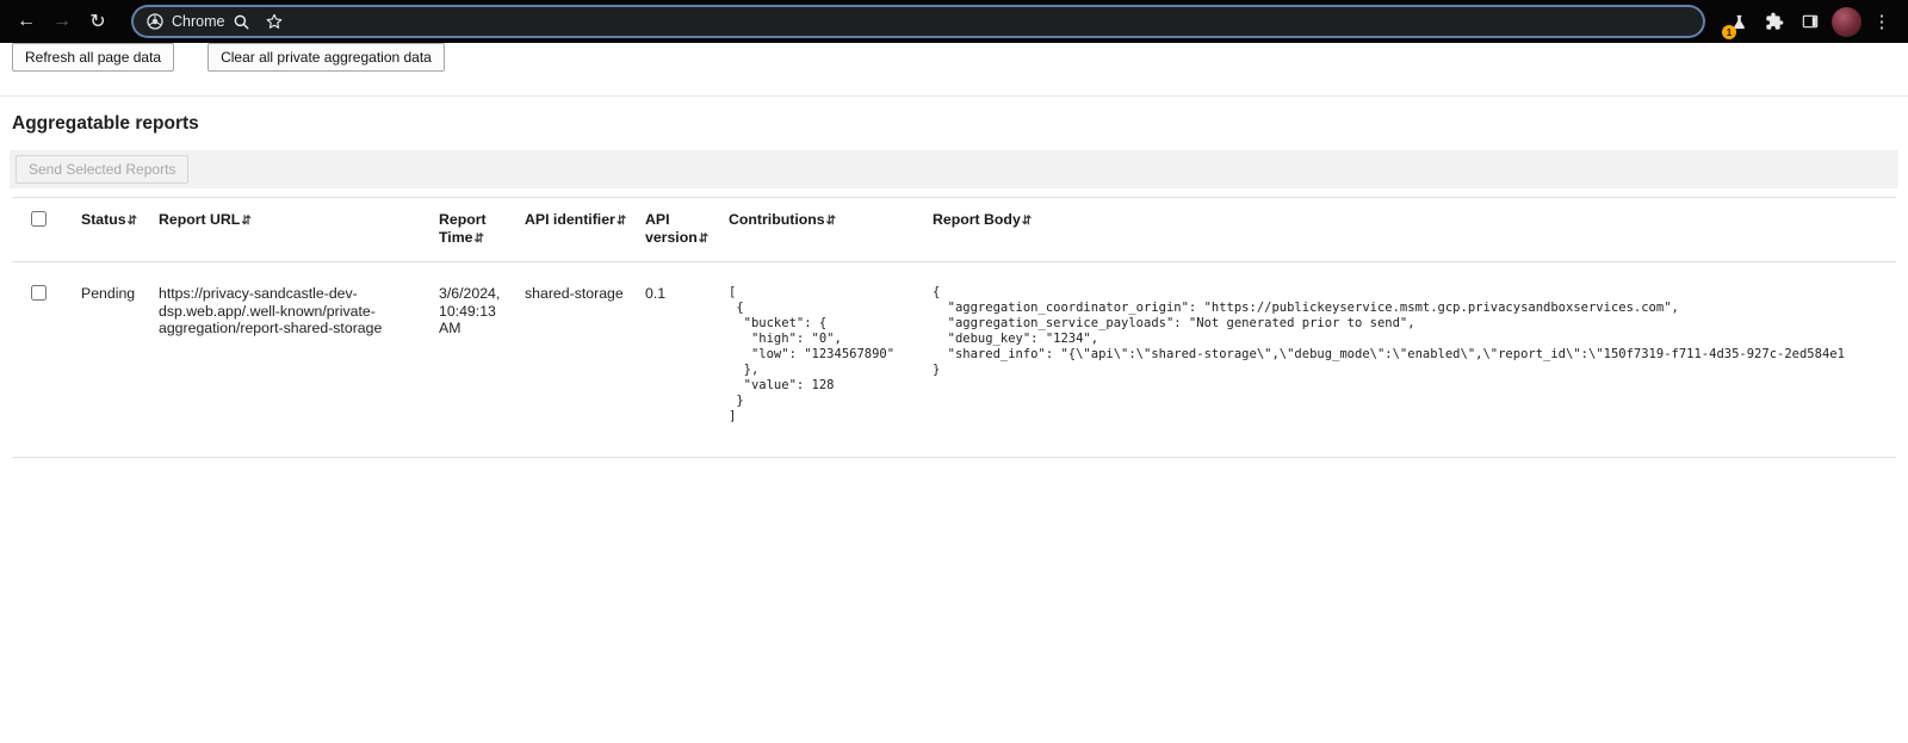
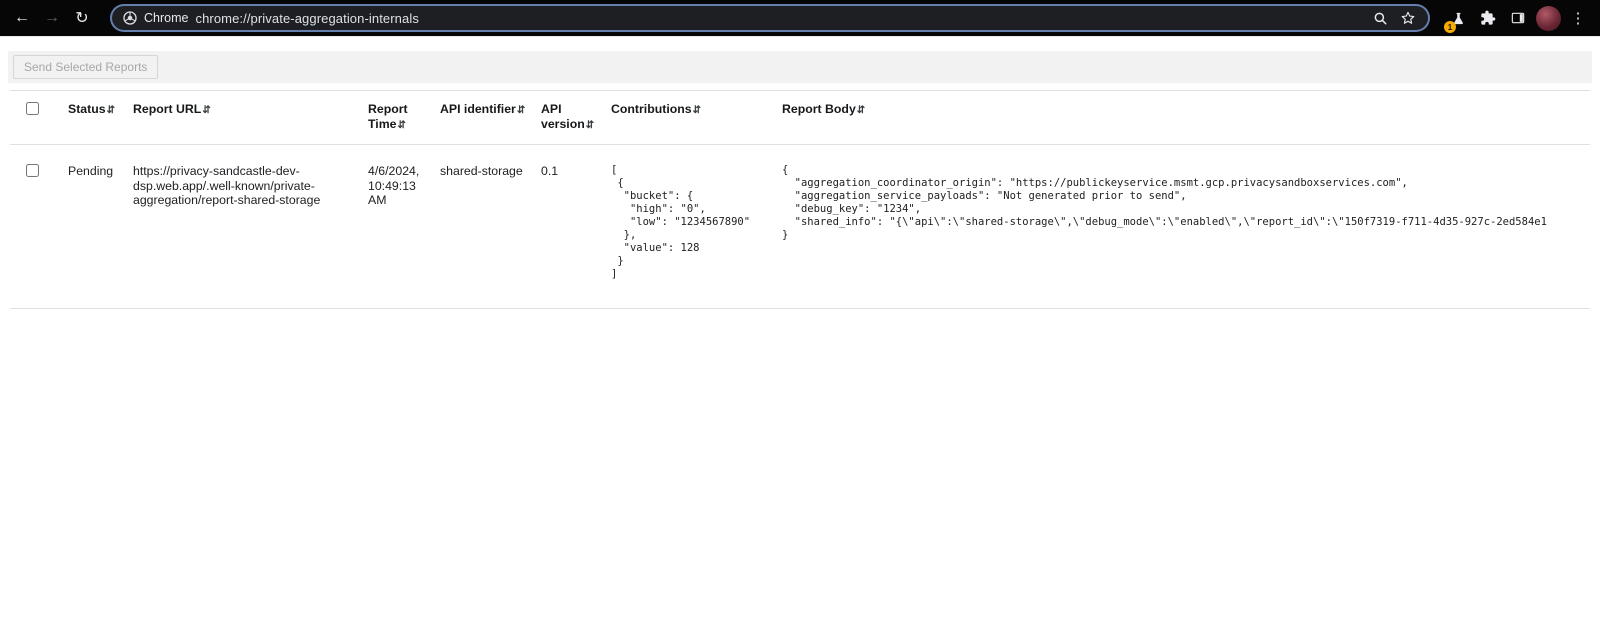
  ←
  →
  ↻
  Chrome
+ chrome://private-aggregation-internals
  1
  ⋮
- Refresh all page data
- Clear all private aggregation data
- Aggregatable reports
  Send Selected Reports
  	Status⇵	Report URL⇵	Report Time⇵	API identifier⇵	API version⇵	Contributions⇵	Report Body⇵
- 	Pending	https://privacy-sandcastle-dev-dsp.web.app/.well-known/private-aggregation/report-shared-storage	3/6/2024, 10:49:13 AM	shared-storage	0.1	[ { "bucket": { "high": "0", "low": "1234567890" }, "value": 128 } ]	{ "aggregation_coordinator_origin": "https://publickeyservice.msmt.gcp.privacysandboxservices.com", "aggregation_service_payloads": "Not generated prior to send", "debug_key": "1234", "shared_info": "{\"api\":\"shared-storage\",\"debug_mode\":\"enabled\",\"report_id\":\"150f7319-f711-4d35-927c-2ed584e1 }
+ 	Pending	https://privacy-sandcastle-dev-dsp.web.app/.well-known/private-aggregation/report-shared-storage	4/6/2024, 10:49:13 AM	shared-storage	0.1	[ { "bucket": { "high": "0", "low": "1234567890" }, "value": 128 } ]	{ "aggregation_coordinator_origin": "https://publickeyservice.msmt.gcp.privacysandboxservices.com", "aggregation_service_payloads": "Not generated prior to send", "debug_key": "1234", "shared_info": "{\"api\":\"shared-storage\",\"debug_mode\":\"enabled\",\"report_id\":\"150f7319-f711-4d35-927c-2ed584e1 }
